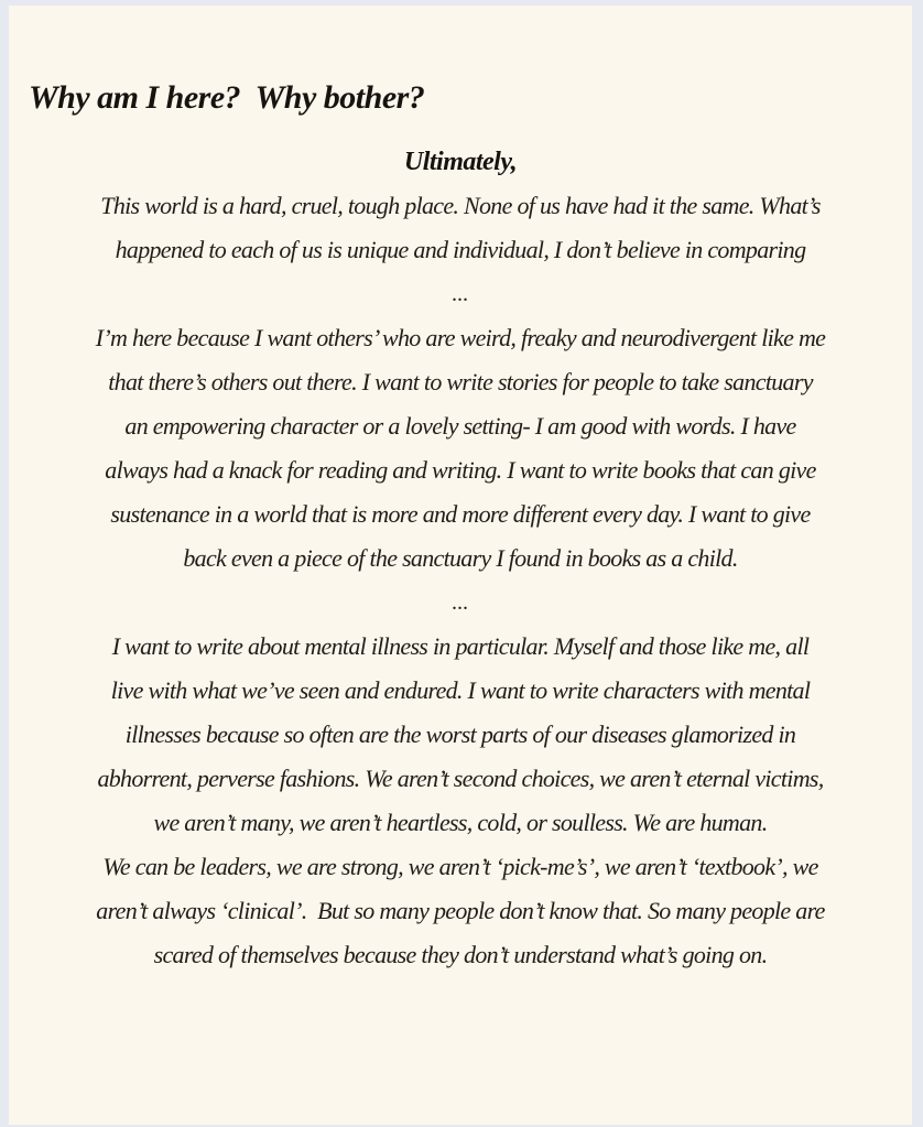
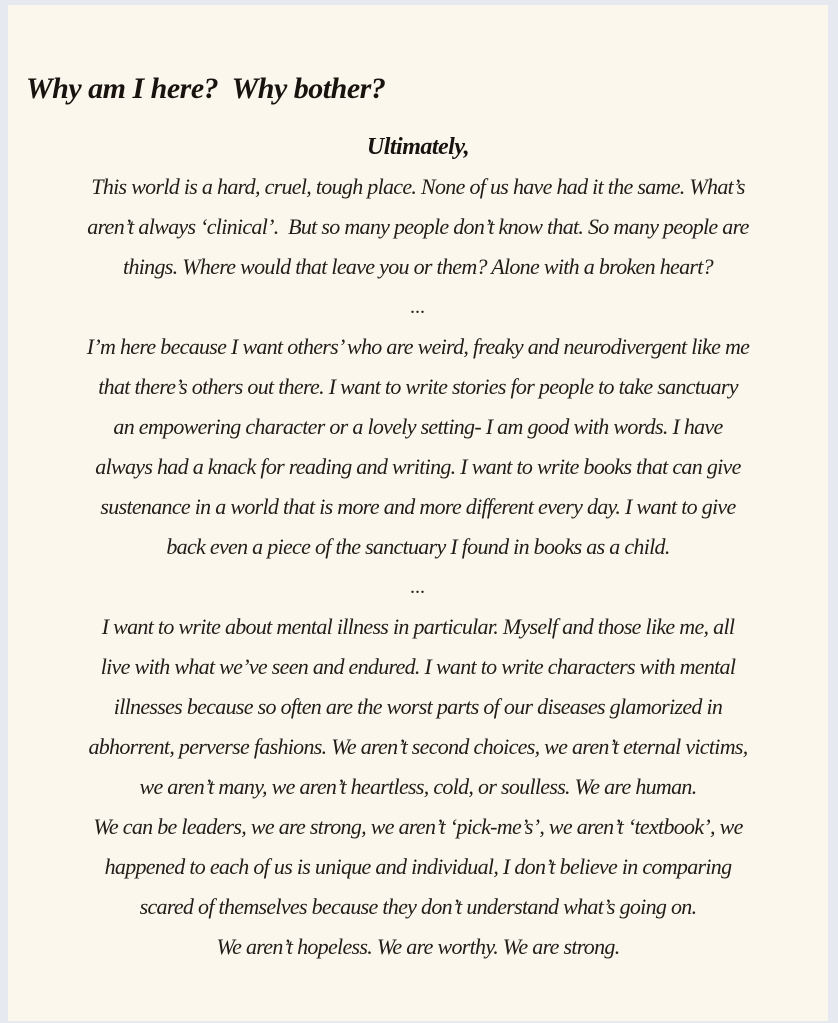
  Why am I here? Why bother?
  Ultimately,
  This world is a hard, cruel, tough place. None of us have had it the same. What’s
- happened to each of us is unique and individual, I don’t believe in comparing
+ aren’t always ‘clinical’. But so many people don’t know that. So many people are
+ things. Where would that leave you or them? Alone with a broken heart?
  ...
  I’m here because I want others’ who are weird, freaky and neurodivergent like me
  that there’s others out there. I want to write stories for people to take sanctuary
  an empowering character or a lovely setting- I am good with words. I have
  always had a knack for reading and writing. I want to write books that can give
  sustenance in a world that is more and more different every day. I want to give
  back even a piece of the sanctuary I found in books as a child.
  ...
  I want to write about mental illness in particular. Myself and those like me, all
  live with what we’ve seen and endured. I want to write characters with mental
  illnesses because so often are the worst parts of our diseases glamorized in
  abhorrent, perverse fashions. We aren’t second choices, we aren’t eternal victims,
  we aren’t many, we aren’t heartless, cold, or soulless. We are human.
  We can be leaders, we are strong, we aren’t ‘pick-me’s’, we aren’t ‘textbook’, we
- aren’t always ‘clinical’. But so many people don’t know that. So many people are
+ happened to each of us is unique and individual, I don’t believe in comparing
  scared of themselves because they don’t understand what’s going on.
+ We aren’t hopeless. We are worthy. We are strong.
